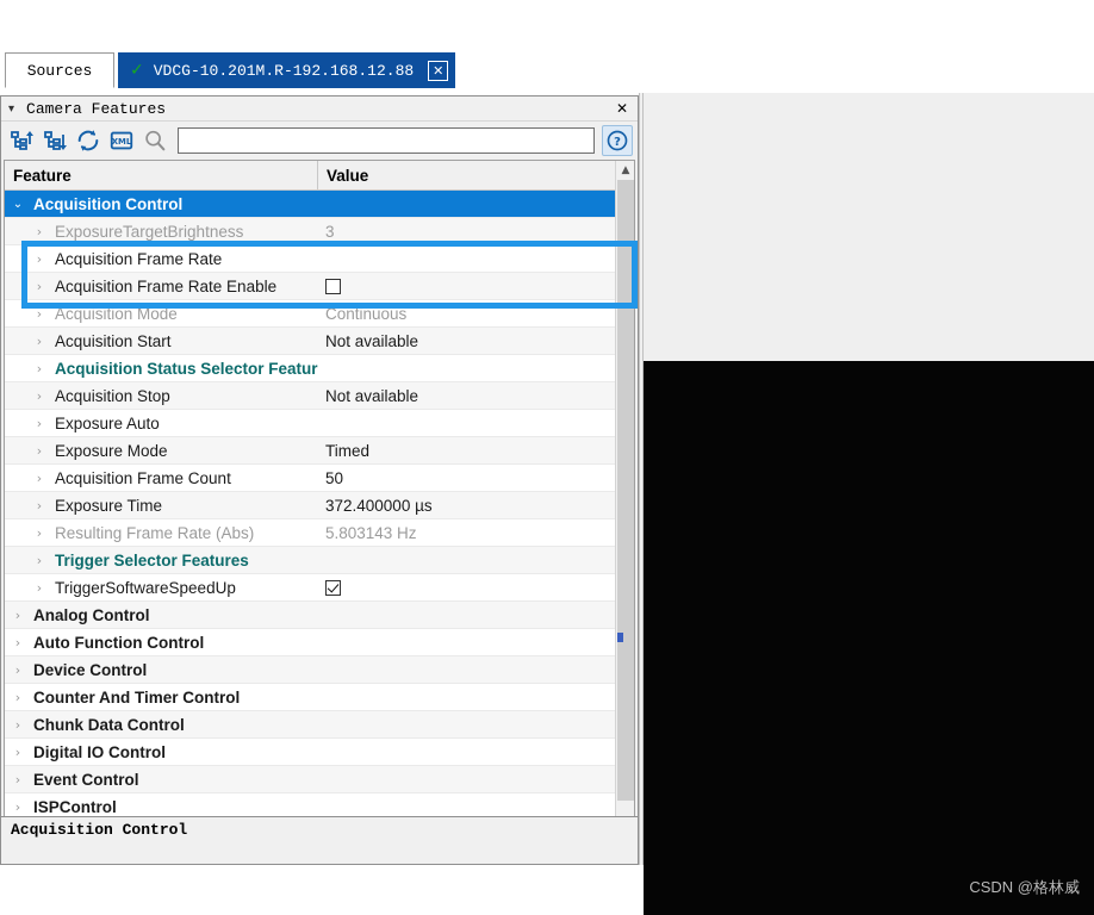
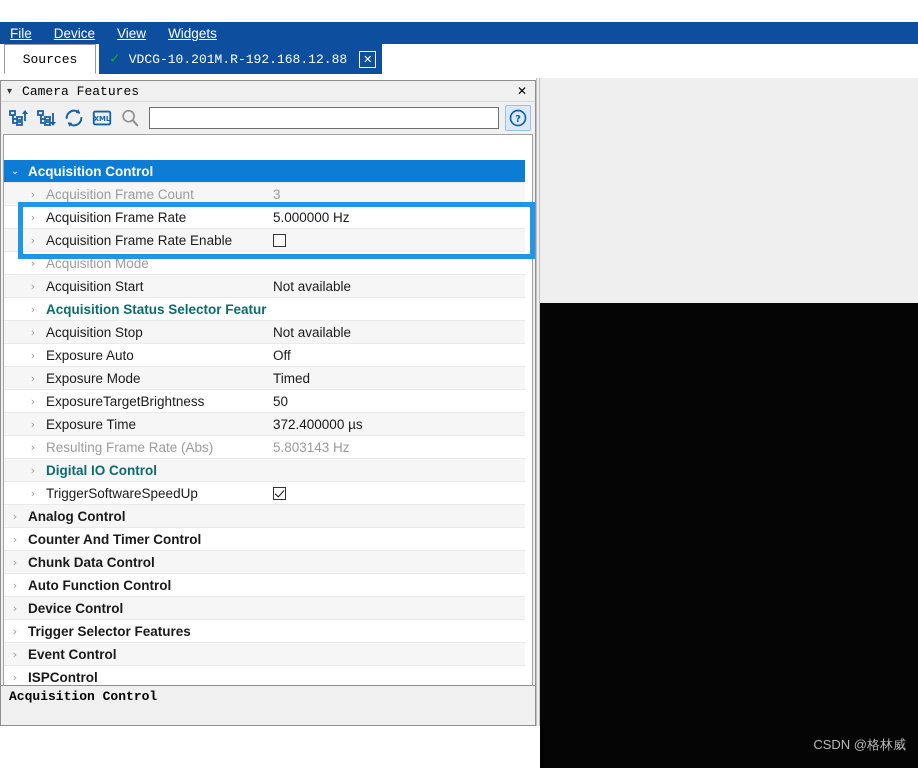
+ File
+ Device
+ View
+ Widgets
  Sources
  ✓
  VDCG-10.201M.R-192.168.12.88
  ✕
  ▾
  Camera Features
  ✕
  XML
  ?
- Feature
- Value
  ⌄
  Acquisition Control
  ›
- ExposureTargetBrightness
+ Acquisition Frame Count
  3
  ›
  Acquisition Frame Rate
+ 5.000000 Hz
  ›
  Acquisition Frame Rate Enable
  ›
  Acquisition Mode
- Continuous
  ›
  Acquisition Start
  Not available
  ›
  Acquisition Status Selector Featur
  ›
  Acquisition Stop
  Not available
  ›
  Exposure Auto
+ Off
  ›
  Exposure Mode
  Timed
  ›
- Acquisition Frame Count
+ ExposureTargetBrightness
  50
  ›
  Exposure Time
  372.400000 µs
  ›
  Resulting Frame Rate (Abs)
  5.803143 Hz
  ›
- Trigger Selector Features
+ Digital IO Control
  ›
  TriggerSoftwareSpeedUp
  ›
  Analog Control
  ›
- Auto Function Control
+ Counter And Timer Control
  ›
- Device Control
+ Chunk Data Control
  ›
- Counter And Timer Control
+ Auto Function Control
  ›
- Chunk Data Control
+ Device Control
  ›
- Digital IO Control
+ Trigger Selector Features
  ›
  Event Control
  ›
  ISPControl
- ▲
  Acquisition Control
  CSDN @格林威
